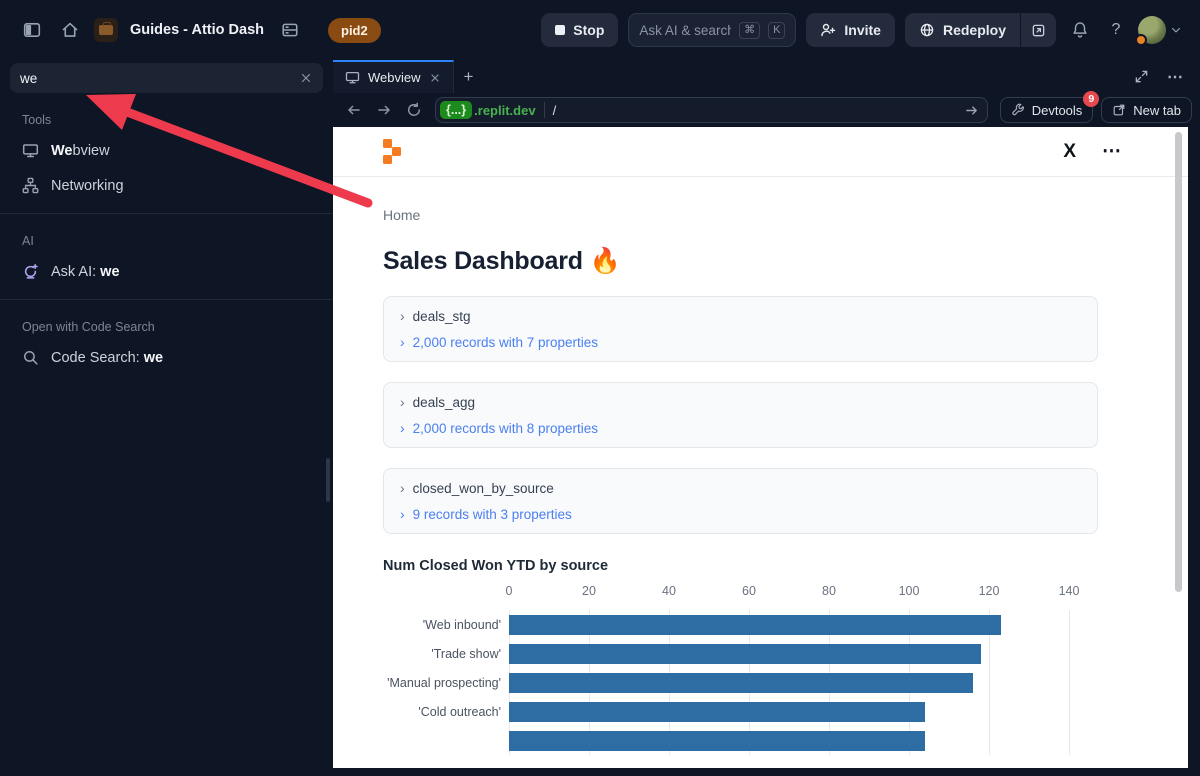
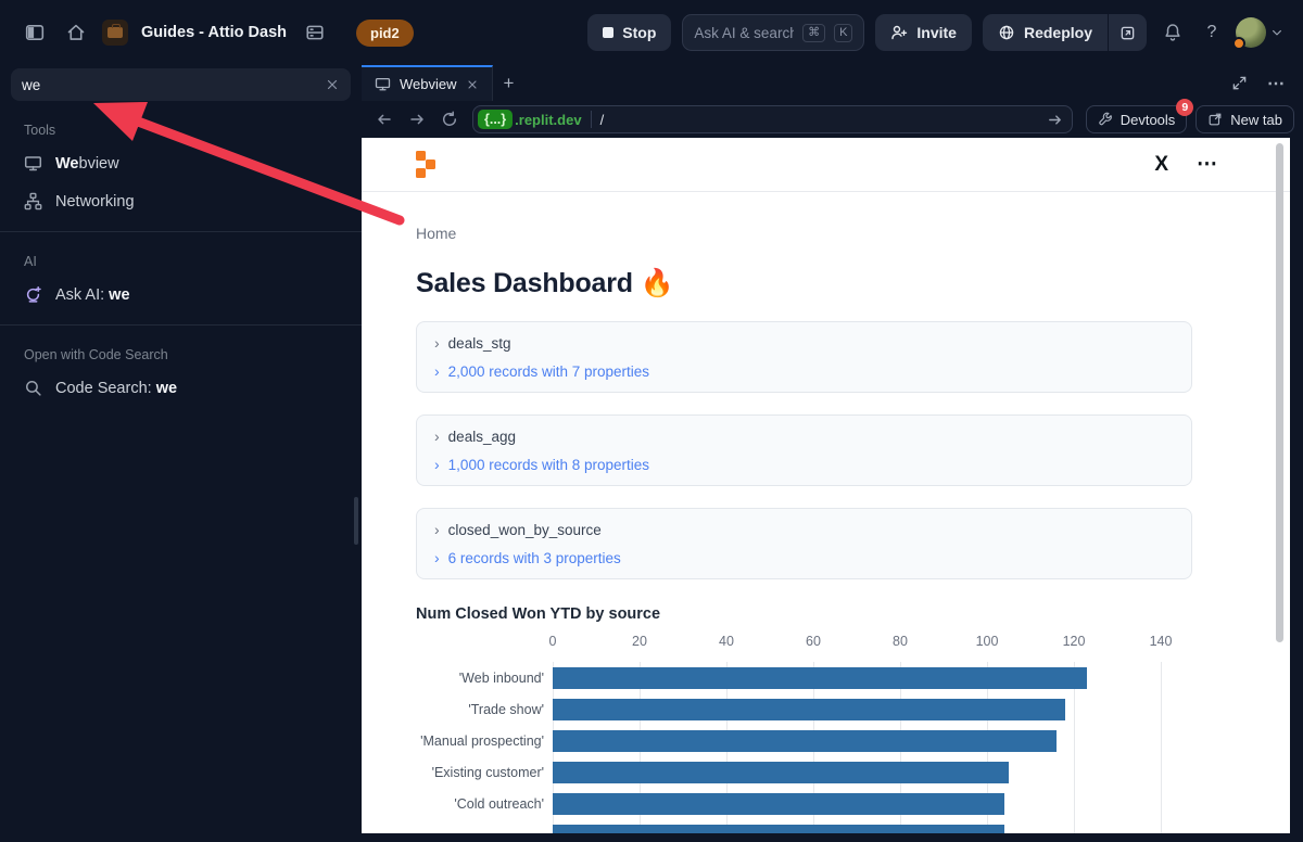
  Guides - Attio Dash
  pid2
  Stop
  Ask AI & searc
  ⌘
  K
  Invite
  Redeploy
  ?
  we
  Tools
  Webview
  Networking
  AI
  Ask AI: we
  Open with Code Search
  Code Search: we
  Webview
  +
  ⋯
  {...}
  .replit.dev
  /
  Devtools
  9
  New tab
  X
  ⋯
  Home
  Sales Dashboard 🔥
  ›
  deals_stg
  ›
  2,000 records with 7 properties
  ›
  deals_agg
  ›
- 2,000 records with 8 properties
+ 1,000 records with 8 properties
  ›
  closed_won_by_source
  ›
- 9 records with 3 properties
+ 6 records with 3 properties
  Num Closed Won YTD by source
  0
  20
  40
  60
  80
  100
  120
  140
  'Web inbound'
  'Trade show'
  'Manual prospecting'
+ 'Existing customer'
  'Cold outreach'
